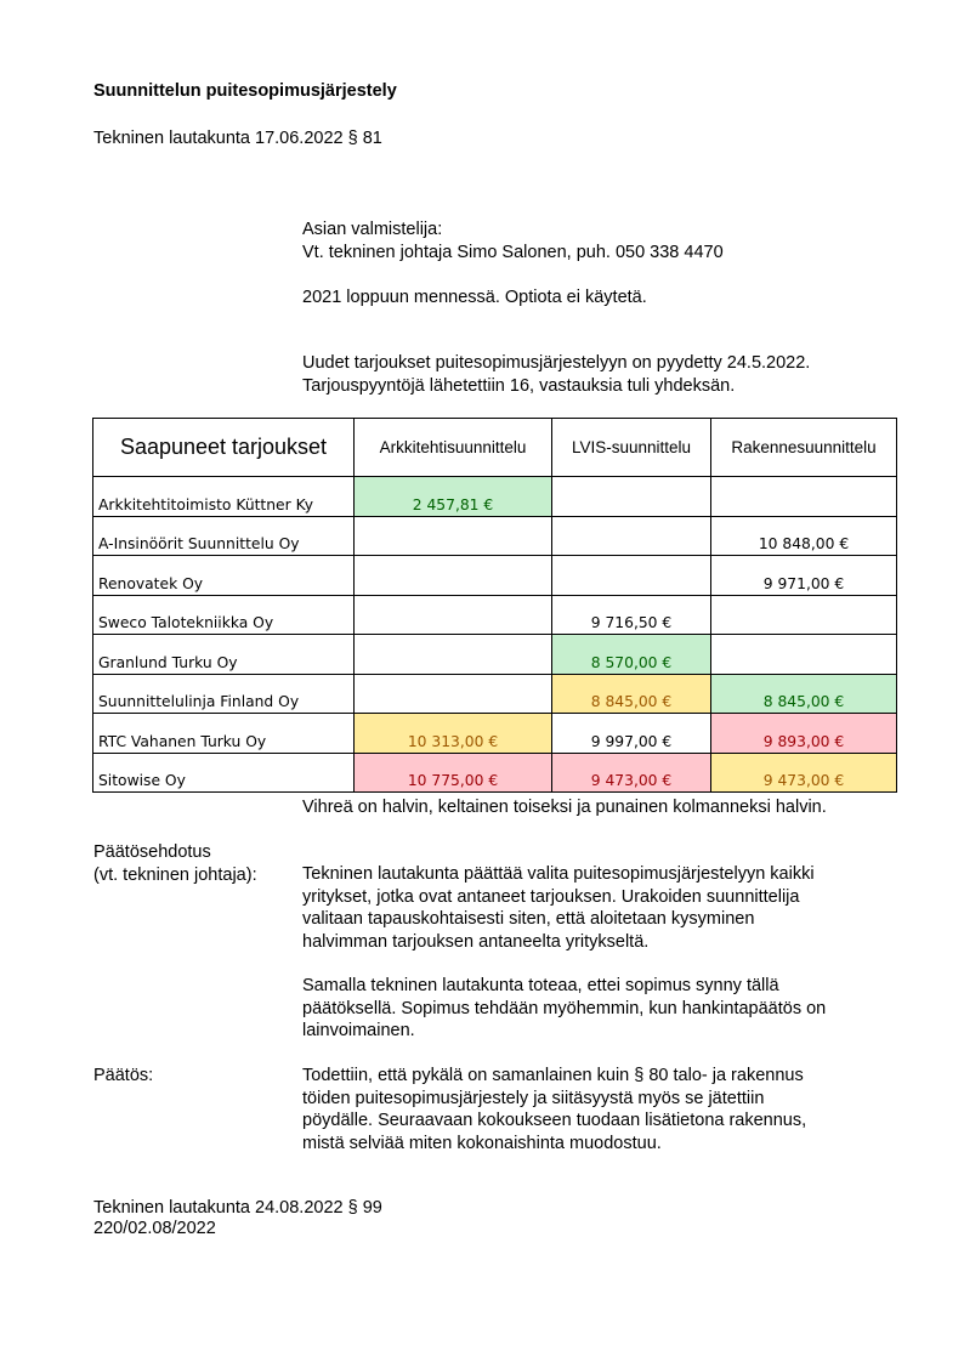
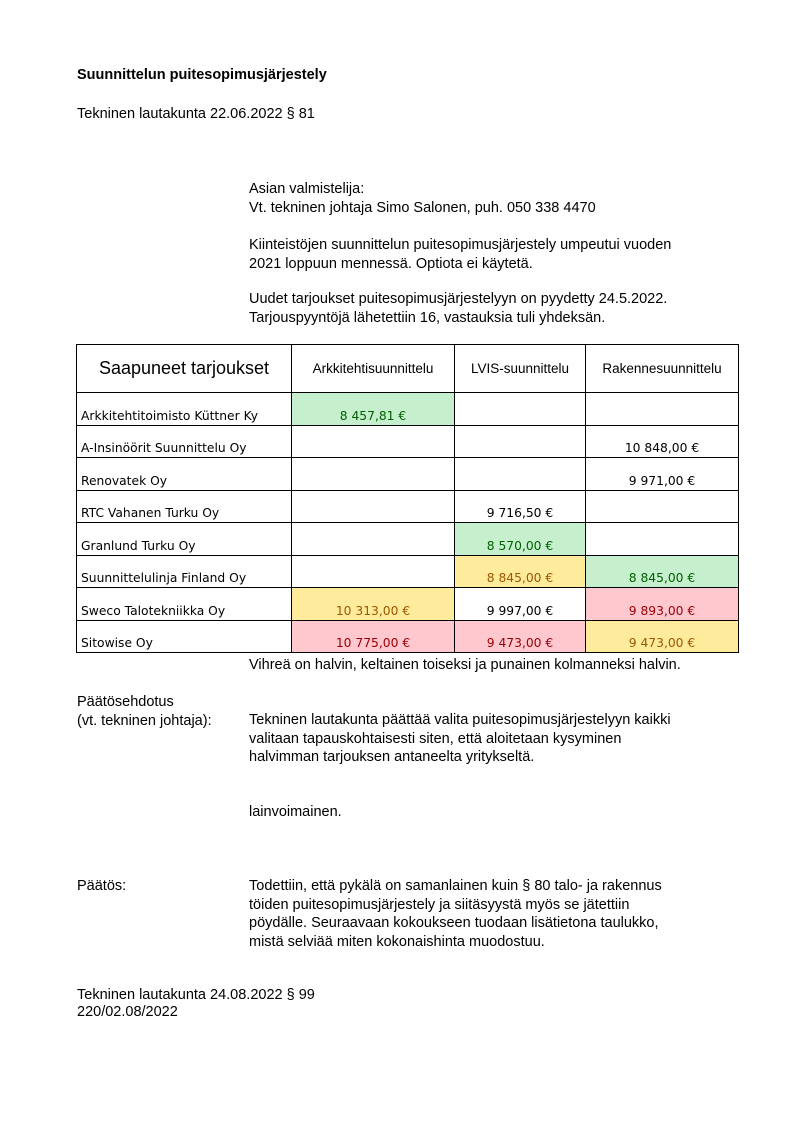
  Suunnittelun puitesopimusjärjestely
- Tekninen lautakunta 17.06.2022 § 81
+ Tekninen lautakunta 22.06.2022 § 81
  Asian valmistelija:
  Vt. tekninen johtaja Simo Salonen, puh. 050 338 4470
+ Kiinteistöjen suunnittelun puitesopimusjärjestely umpeutui vuoden
  2021 loppuun mennessä. Optiota ei käytetä.
  Uudet tarjoukset puitesopimusjärjestelyyn on pyydetty 24.5.2022.
  Tarjouspyyntöjä lähetettiin 16, vastauksia tuli yhdeksän.
  Saapuneet tarjoukset	Arkkitehtisuunnittelu	LVIS-suunnittelu	Rakennesuunnittelu
- Arkkitehtitoimisto Küttner Ky	2 457,81 €
+ Arkkitehtitoimisto Küttner Ky	8 457,81 €
  A-Insinöörit Suunnittelu Oy			10 848,00 €
  Renovatek Oy			9 971,00 €
- Sweco Talotekniikka Oy		9 716,50 €
+ RTC Vahanen Turku Oy		9 716,50 €
  Granlund Turku Oy		8 570,00 €
  Suunnittelulinja Finland Oy		8 845,00 €	8 845,00 €
- RTC Vahanen Turku Oy	10 313,00 €	9 997,00 €	9 893,00 €
+ Sweco Talotekniikka Oy	10 313,00 €	9 997,00 €	9 893,00 €
  Sitowise Oy	10 775,00 €	9 473,00 €	9 473,00 €
  Vihreä on halvin, keltainen toiseksi ja punainen kolmanneksi halvin.
  Päätösehdotus
  (vt. tekninen johtaja):
  Tekninen lautakunta päättää valita puitesopimusjärjestelyyn kaikki
- yritykset, jotka ovat antaneet tarjouksen. Urakoiden suunnittelija
  valitaan tapauskohtaisesti siten, että aloitetaan kysyminen
  halvimman tarjouksen antaneelta yritykseltä.
- Samalla tekninen lautakunta toteaa, ettei sopimus synny tällä
- päätöksellä. Sopimus tehdään myöhemmin, kun hankintapäätös on
  lainvoimainen.
  Päätös:
  Todettiin, että pykälä on samanlainen kuin § 80 talo- ja rakennus
  töiden puitesopimusjärjestely ja siitäsyystä myös se jätettiin
- pöydälle. Seuraavaan kokoukseen tuodaan lisätietona rakennus,
+ pöydälle. Seuraavaan kokoukseen tuodaan lisätietona taulukko,
  mistä selviää miten kokonaishinta muodostuu.
  Tekninen lautakunta 24.08.2022 § 99
  220/02.08/2022
